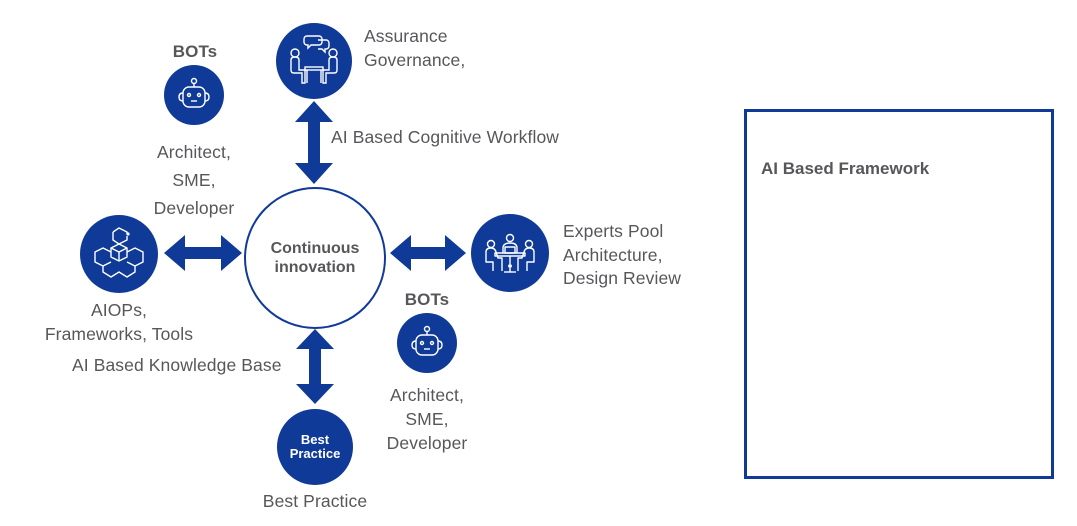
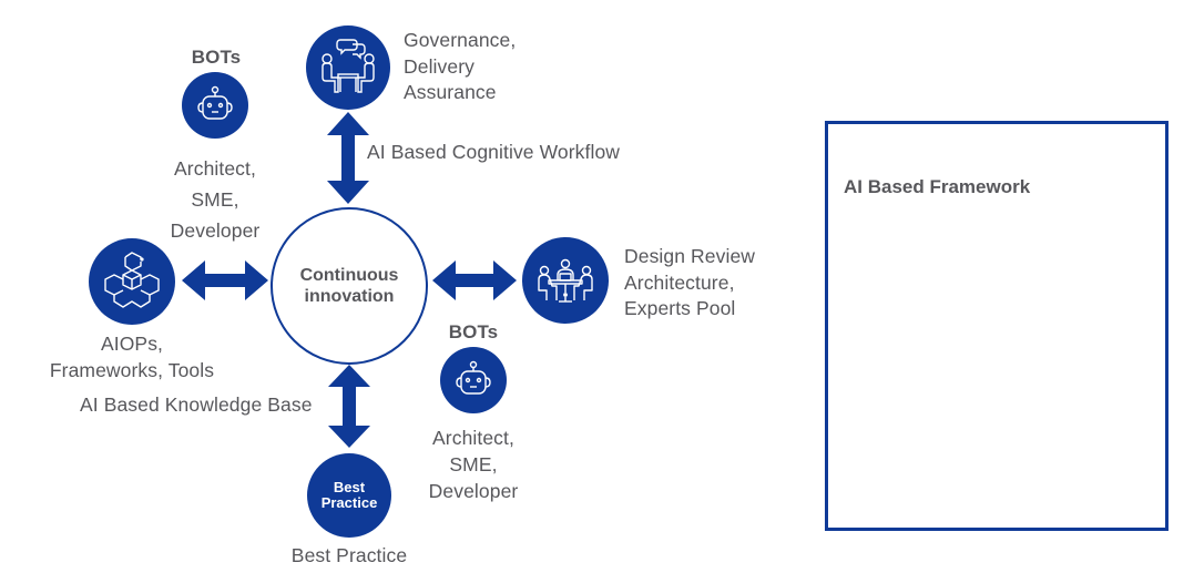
  BOTs
  Architect,
  SME,
  Developer
- Assurance
+ Governance,
+ Delivery
- Governance,
+ Assurance
  AI Based Cognitive Workflow
  Continuous
  innovation
  AIOPs,
  Frameworks, Tools
- Experts Pool
+ Design Review
  Architecture,
- Design Review
+ Experts Pool
  BOTs
  Architect,
  SME,
  Developer
  AI Based Knowledge Base
  Best
  Practice
  Best Practice
  AI Based Framework
